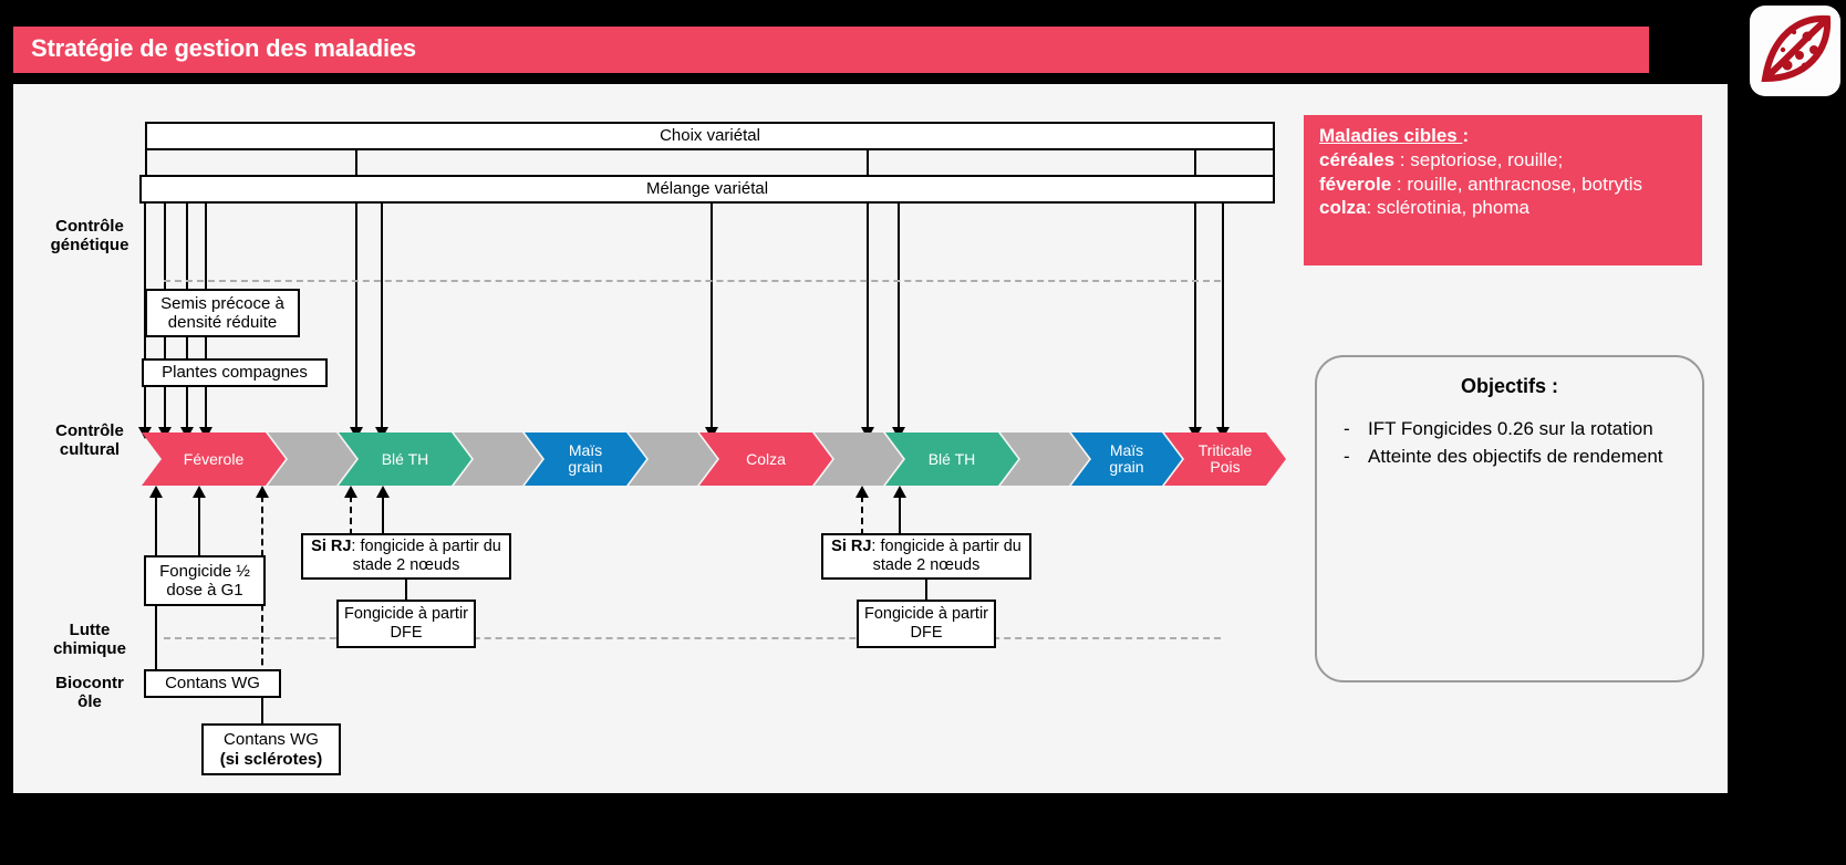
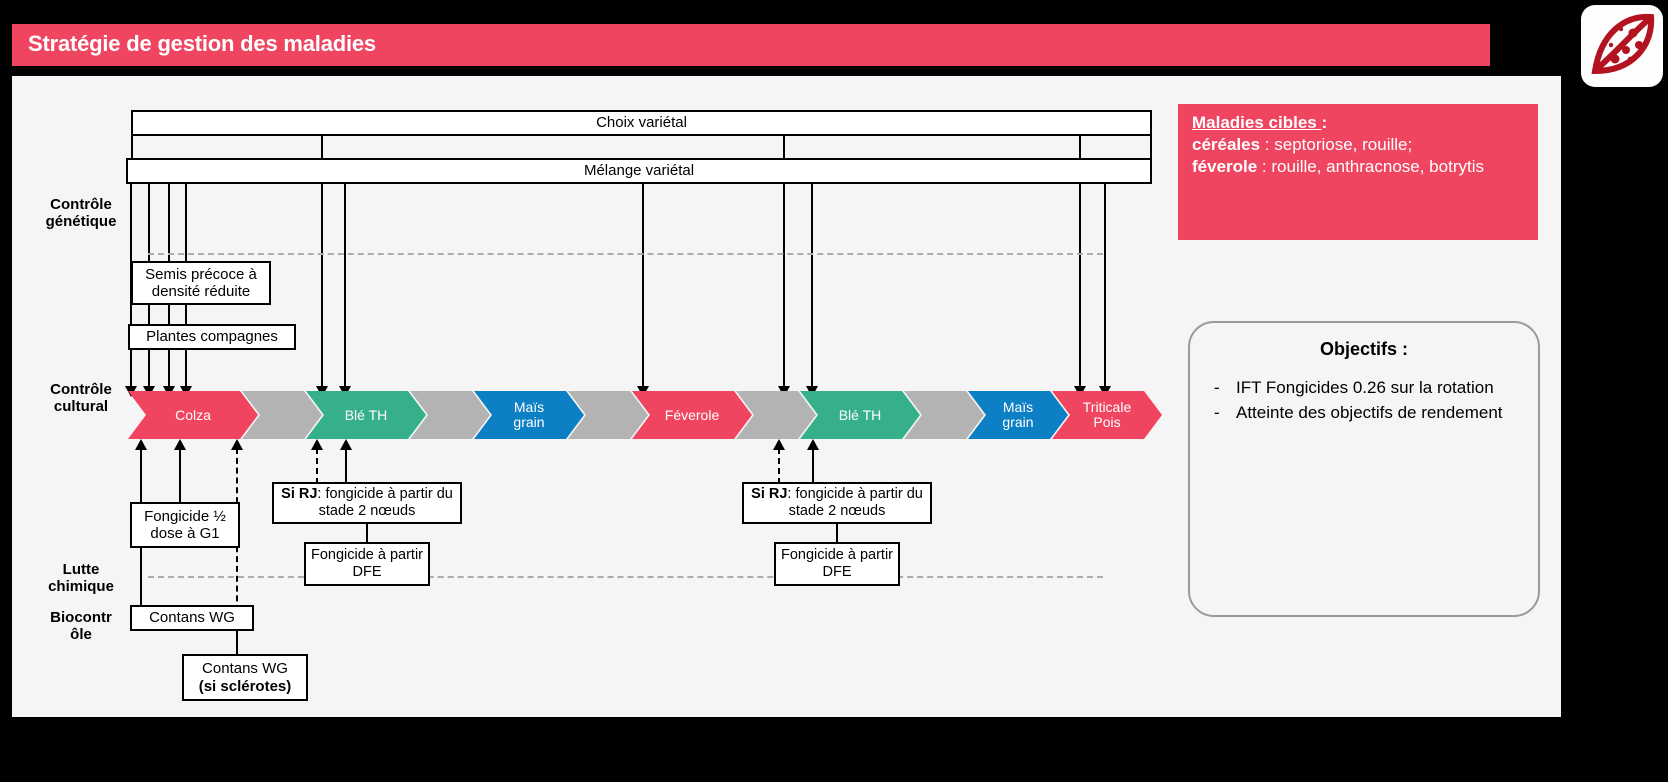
  Stratégie de gestion des maladies
  Contrôle
  génétique
  Contrôle
  cultural
  Lutte
  chimique
  Biocontr
  ôle
  Choix variétal
  Mélange variétal
  Semis précoce à densité réduite
  Plantes compagnes
- Féverole
+ Colza
  Blé TH
  Maïs
  grain
- Colza
+ Féverole
  Blé TH
  Maïs
  grain
  Triticale
  Pois
  Fongicide ½ dose à G1
  Si RJ: fongicide à partir du stade 2 nœuds
  Fongicide à partir DFE
  Si RJ: fongicide à partir du stade 2 nœuds
  Fongicide à partir DFE
  Contans WG
  Contans WG
  (si sclérotes)
  Maladies cibles :
  céréales : septoriose, rouille;
  féverole : rouille, anthracnose, botrytis
- colza: sclérotinia, phoma
  Objectifs :
  -
  IFT Fongicides 0.26 sur la rotation
  -
  Atteinte des objectifs de rendement
